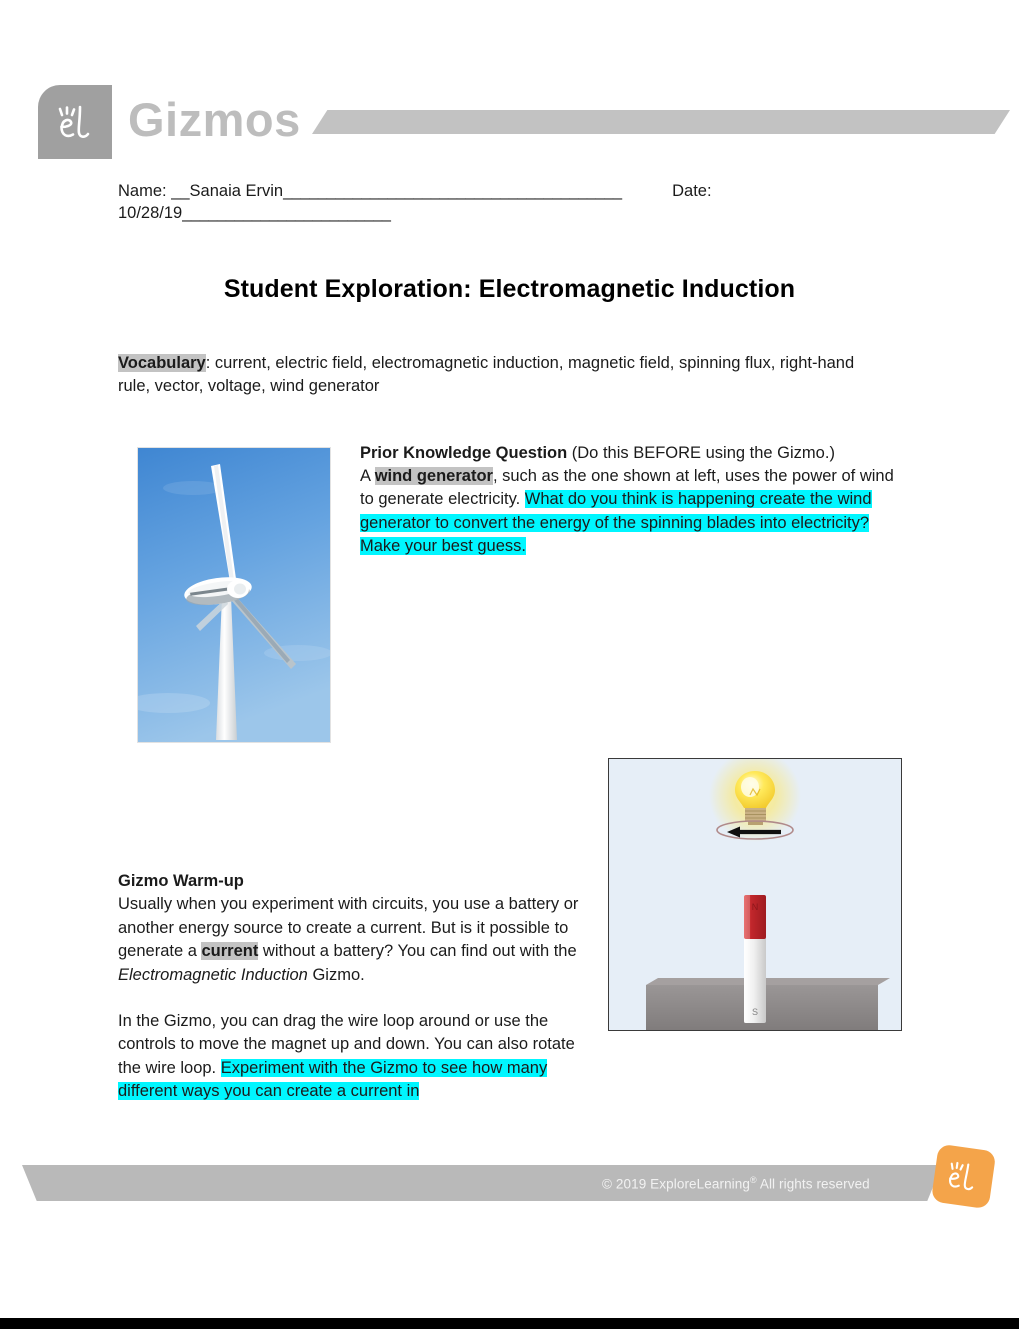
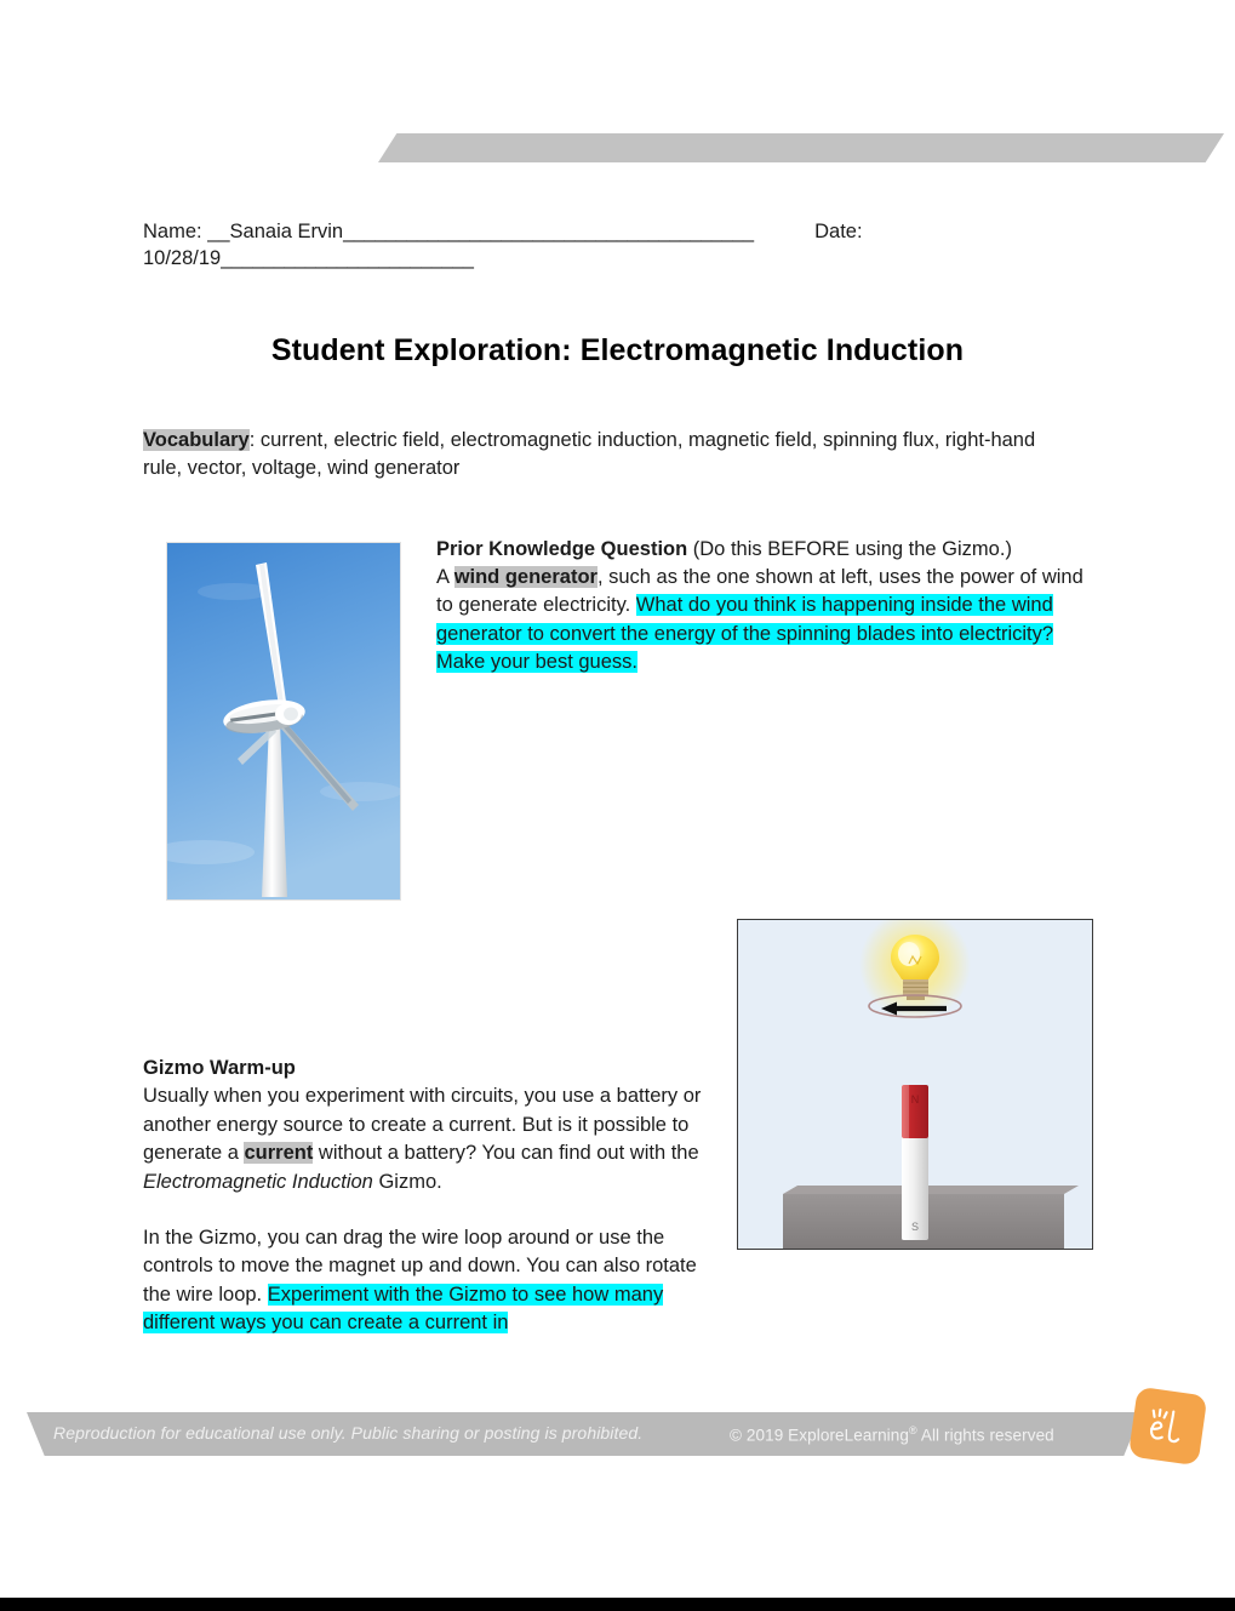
- Gizmos
  Name: __Sanaia Ervin_______________________________________ Date: 10/28/19________________________
  Student Exploration: Electromagnetic Induction
  Vocabulary: current, electric field, electromagnetic induction, magnetic field, spinning flux, right-hand rule, vector, voltage, wind generator
- Prior Knowledge Question (Do this BEFORE using the Gizmo.)A wind generator, such as the one shown at left, uses the power of wind to generate electricity. What do you think is happening create the wind generator to convert the energy of the spinning blades into electricity? Make your best guess.
+ Prior Knowledge Question (Do this BEFORE using the Gizmo.)A wind generator, such as the one shown at left, uses the power of wind to generate electricity. What do you think is happening inside the wind generator to convert the energy of the spinning blades into electricity? Make your best guess.
  N
  S
  Gizmo Warm-up
  Usually when you experiment with circuits, you use a battery or another energy source to create a current. But is it possible to generate a current without a battery? You can find out with the Electromagnetic Induction Gizmo.
  In the Gizmo, you can drag the wire loop around or use the controls to move the magnet up and down. You can also rotate the wire loop. Experiment with the Gizmo to see how many different ways you can create a current in
+ Reproduction for educational use only. Public sharing or posting is prohibited.
  © 2019 ExploreLearning® All rights reserved
